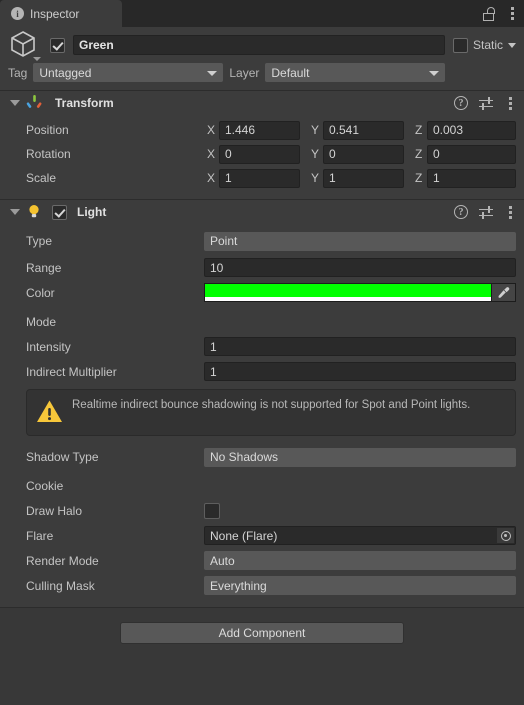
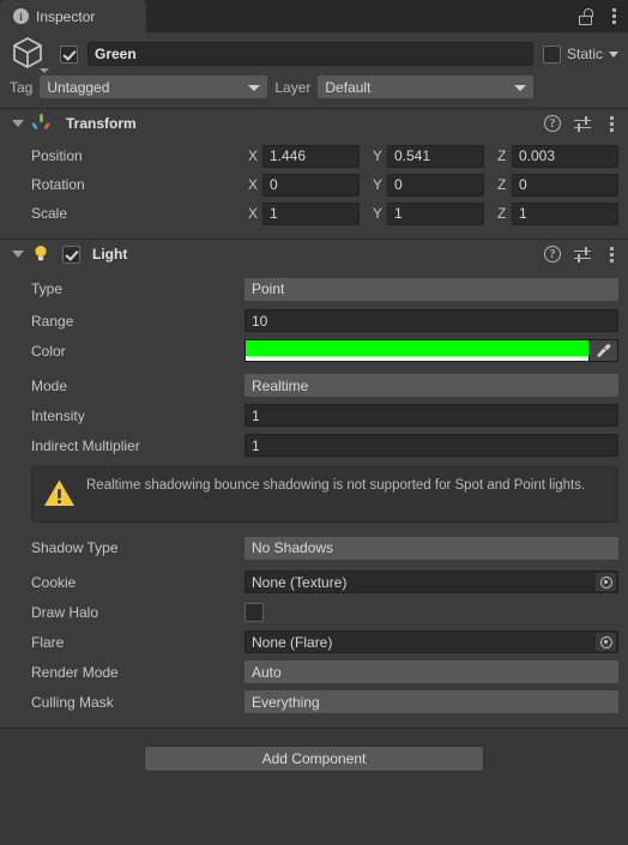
  i
  Inspector
  Green
  Static
  Tag
  Untagged
  Layer
  Default
  Transform
  ?
  Position
  X
  1.446
  Y
  0.541
  Z
  0.003
  Rotation
  X
  0
  Y
  0
  Z
  0
  Scale
  X
  1
  Y
  1
  Z
  1
  Light
  ?
  Type
  Point
  Range
  10
  Color
  Mode
+ Realtime
  Intensity
  1
  Indirect Multiplier
  1
- Realtime indirect bounce shadowing is not supported for Spot and Point lights.
+ Realtime shadowing bounce shadowing is not supported for Spot and Point lights.
  Shadow Type
  No Shadows
  Cookie
+ None (Texture)
  Draw Halo
  Flare
  None (Flare)
  Render Mode
  Auto
  Culling Mask
  Everything
  Add Component
